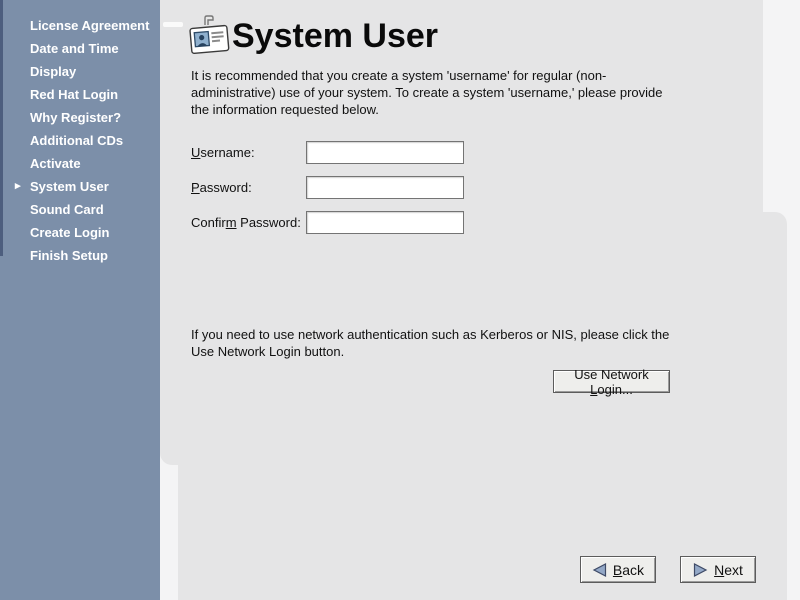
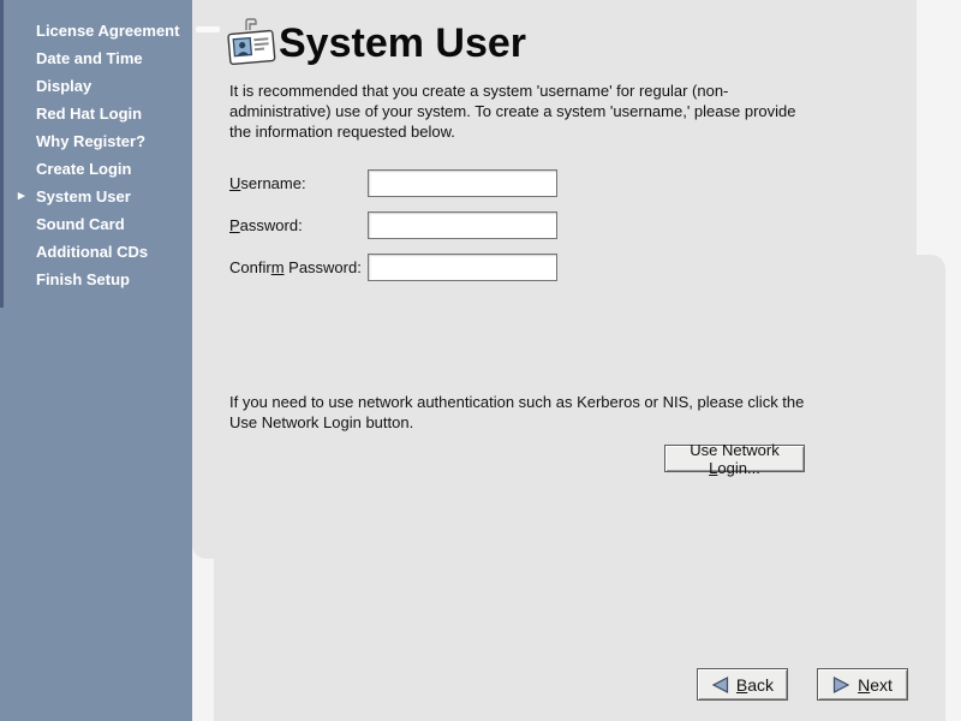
  License Agreement
  Date and Time
  Display
  Red Hat Login
  Why Register?
- Additional CDs
+ Create Login
- Activate
  ▸
  System User
  Sound Card
- Create Login
+ Additional CDs
  Finish Setup
  System User
  It is recommended that you create a system 'username' for regular (non-
  administrative) use of your system. To create a system 'username,' please provide
  the information requested below.
  Username:
  Password:
  Confirm Password:
  If you need to use network authentication such as Kerberos or NIS, please click the
  Use Network Login button.
  Use Network Login...
  Back
  Next
